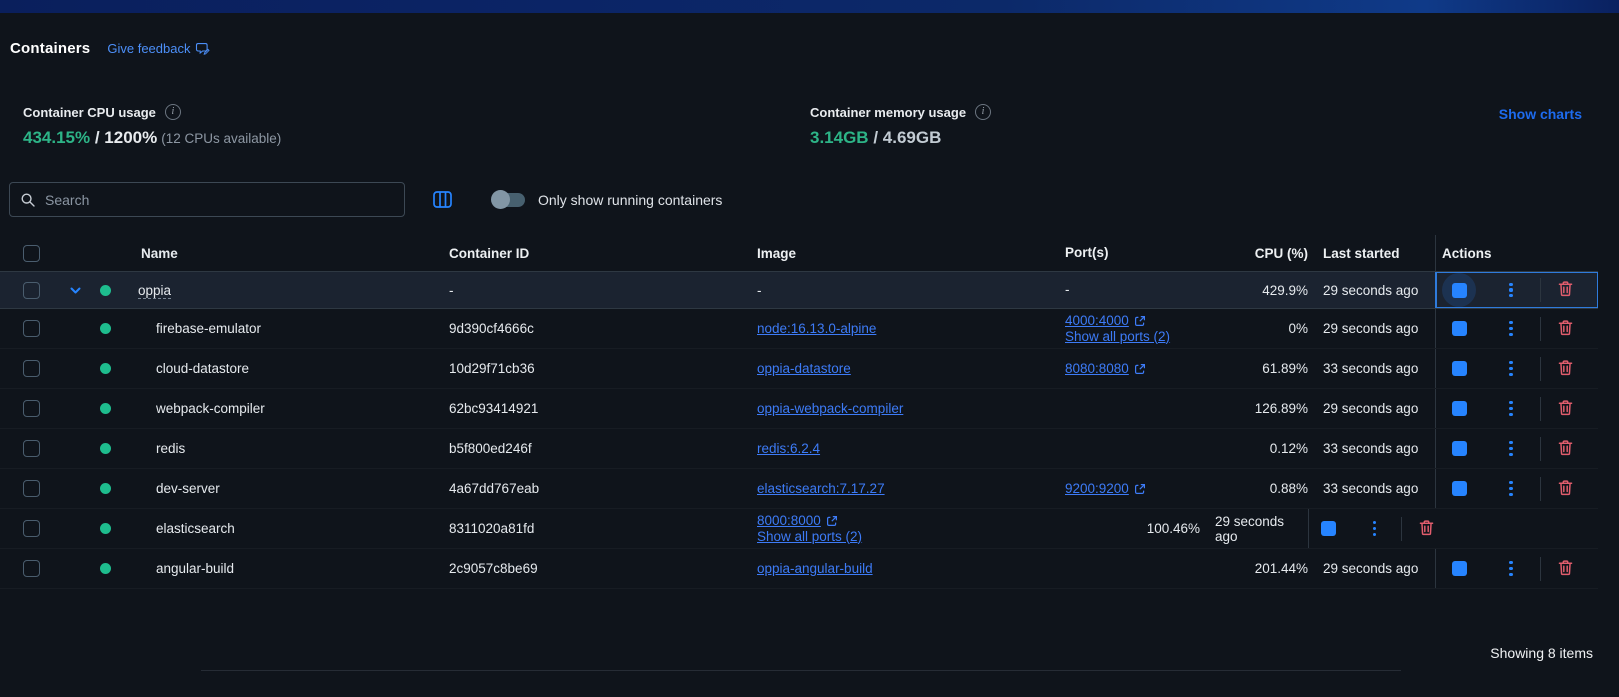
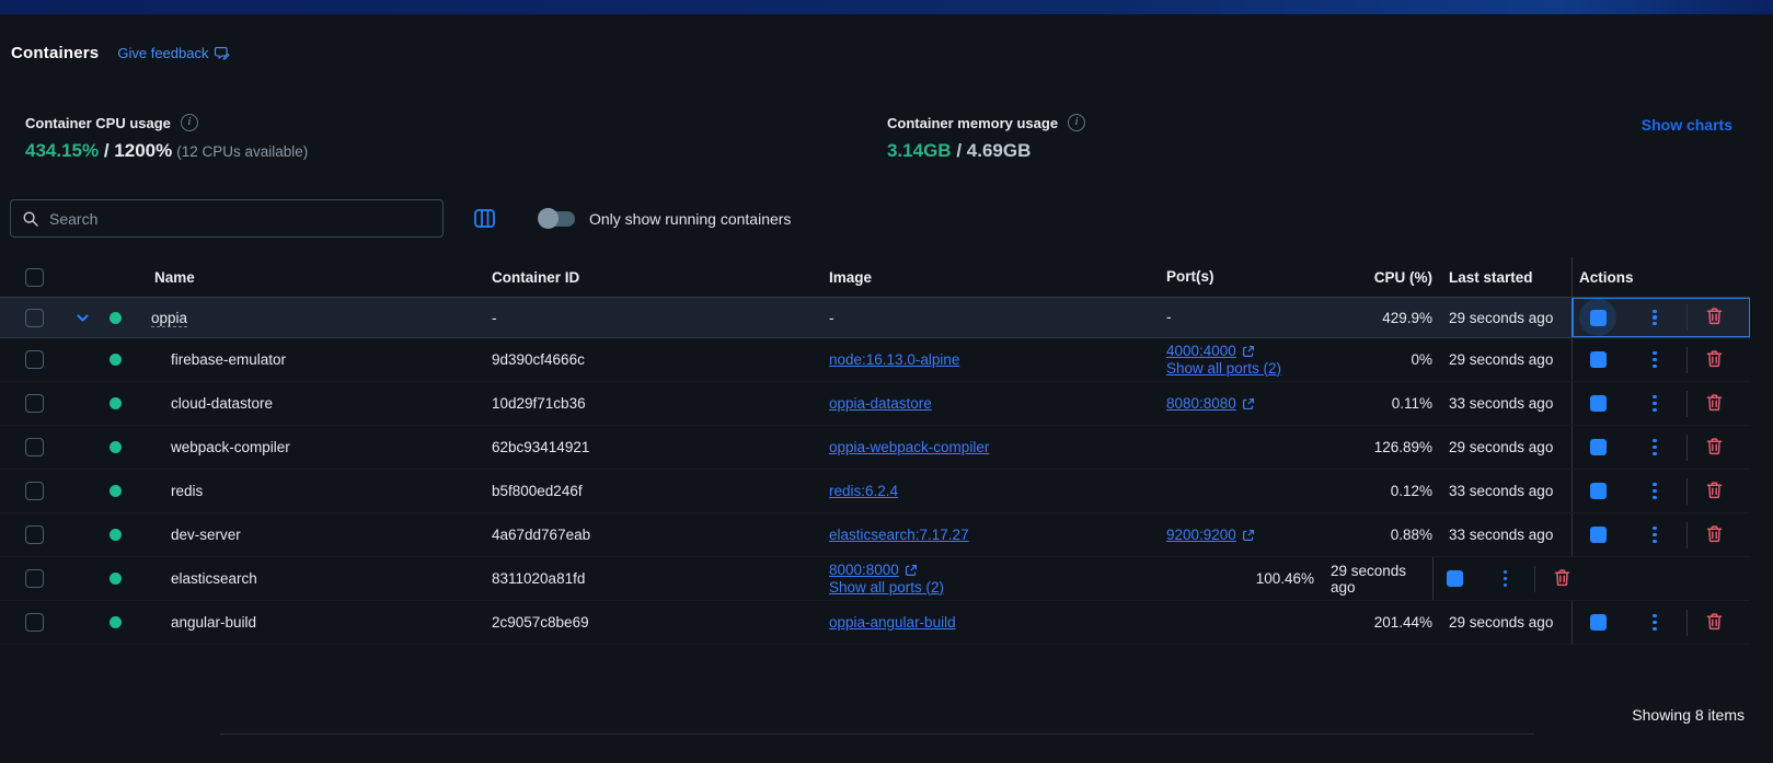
  Containers
  Give feedback
  Container CPU usage
  i
  434.15% / 1200% (12 CPUs available)
  Container memory usage
  i
  3.14GB / 4.69GB
  Show charts
  Search
  Only show running containers
  Name
  Container ID
  Image
  Port(s)
  CPU (%)
  Last started
  Actions
  oppia
  -
  -
  -
  429.9%
  29 seconds ago
  firebase-emulator
  9d390cf4666c
  node:16.13.0-alpine
  4000:4000
  Show all ports (2)
  0%
  29 seconds ago
  cloud-datastore
  10d29f71cb36
  oppia-datastore
  8080:8080
- 61.89%
+ 0.11%
  33 seconds ago
  webpack-compiler
  62bc93414921
  oppia-webpack-compiler
  126.89%
  29 seconds ago
  redis
  b5f800ed246f
  redis:6.2.4
  0.12%
  33 seconds ago
  dev-server
  4a67dd767eab
  elasticsearch:7.17.27
  9200:9200
  0.88%
  33 seconds ago
  elasticsearch
  8311020a81fd
  8000:8000
  Show all ports (2)
  100.46%
  29 seconds ago
  angular-build
  2c9057c8be69
  oppia-angular-build
  201.44%
  29 seconds ago
  Showing 8 items
